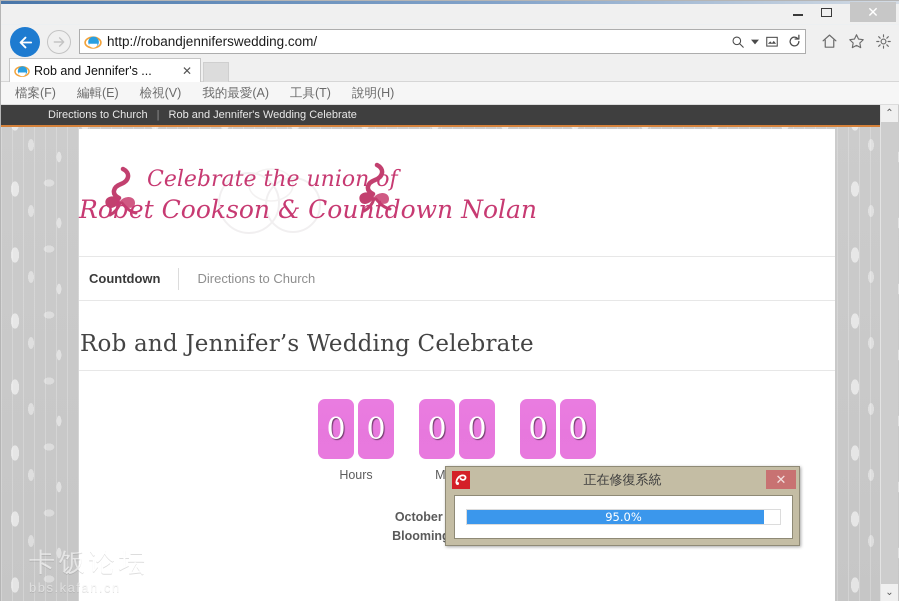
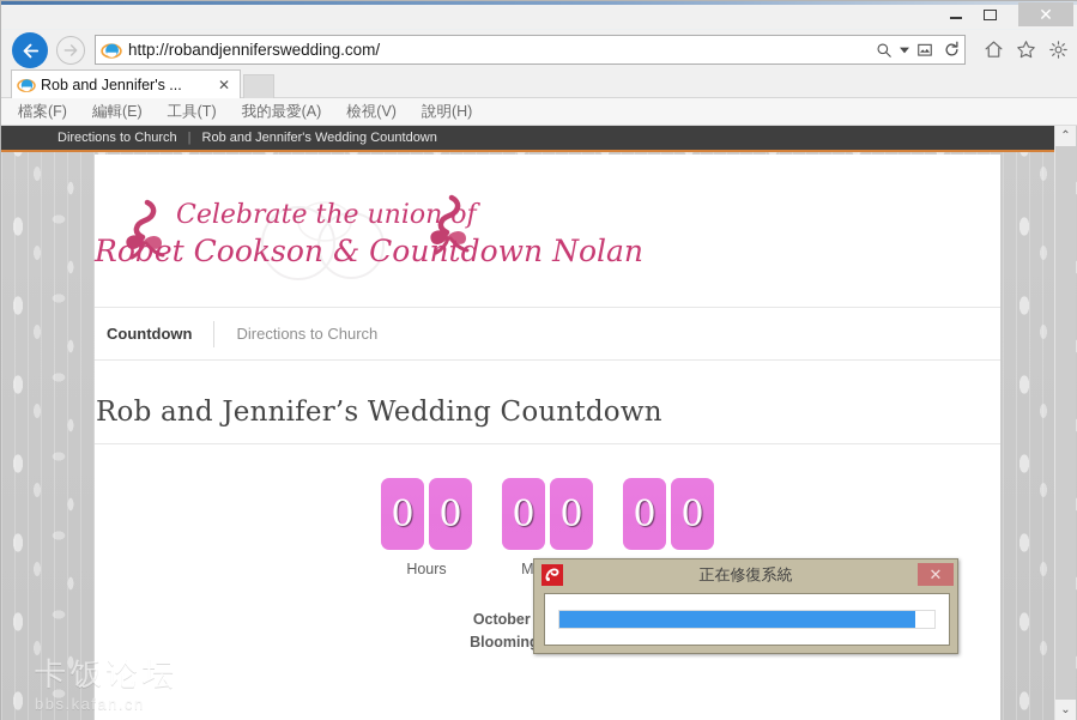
  ✕
  http://robandjenniferswedding.com/
  Rob and Jennifer's ...
  ✕
  檔案(F)
  編輯(E)
- 檢視(V)
+ 工具(T)
  我的最愛(A)
- 工具(T)
+ 檢視(V)
  說明(H)
  Directions to Church
  |
- Rob and Jennifer's Wedding Celebrate
+ Rob and Jennifer's Wedding Countdown
  Celebrate the union of
  Robet Cookson & Countdown Nolan
  Countdown
  Directions to Church
- Rob and Jennifer’s Wedding Celebrate
+ Rob and Jennifer’s Wedding Countdown
  0
  0
  Hours
  0
  0
  0
  0
  卡饭论坛
  bbs.kafan.cn
  正在修復系統
  ✕
- 95.0%
  ⌃
  ⌄
